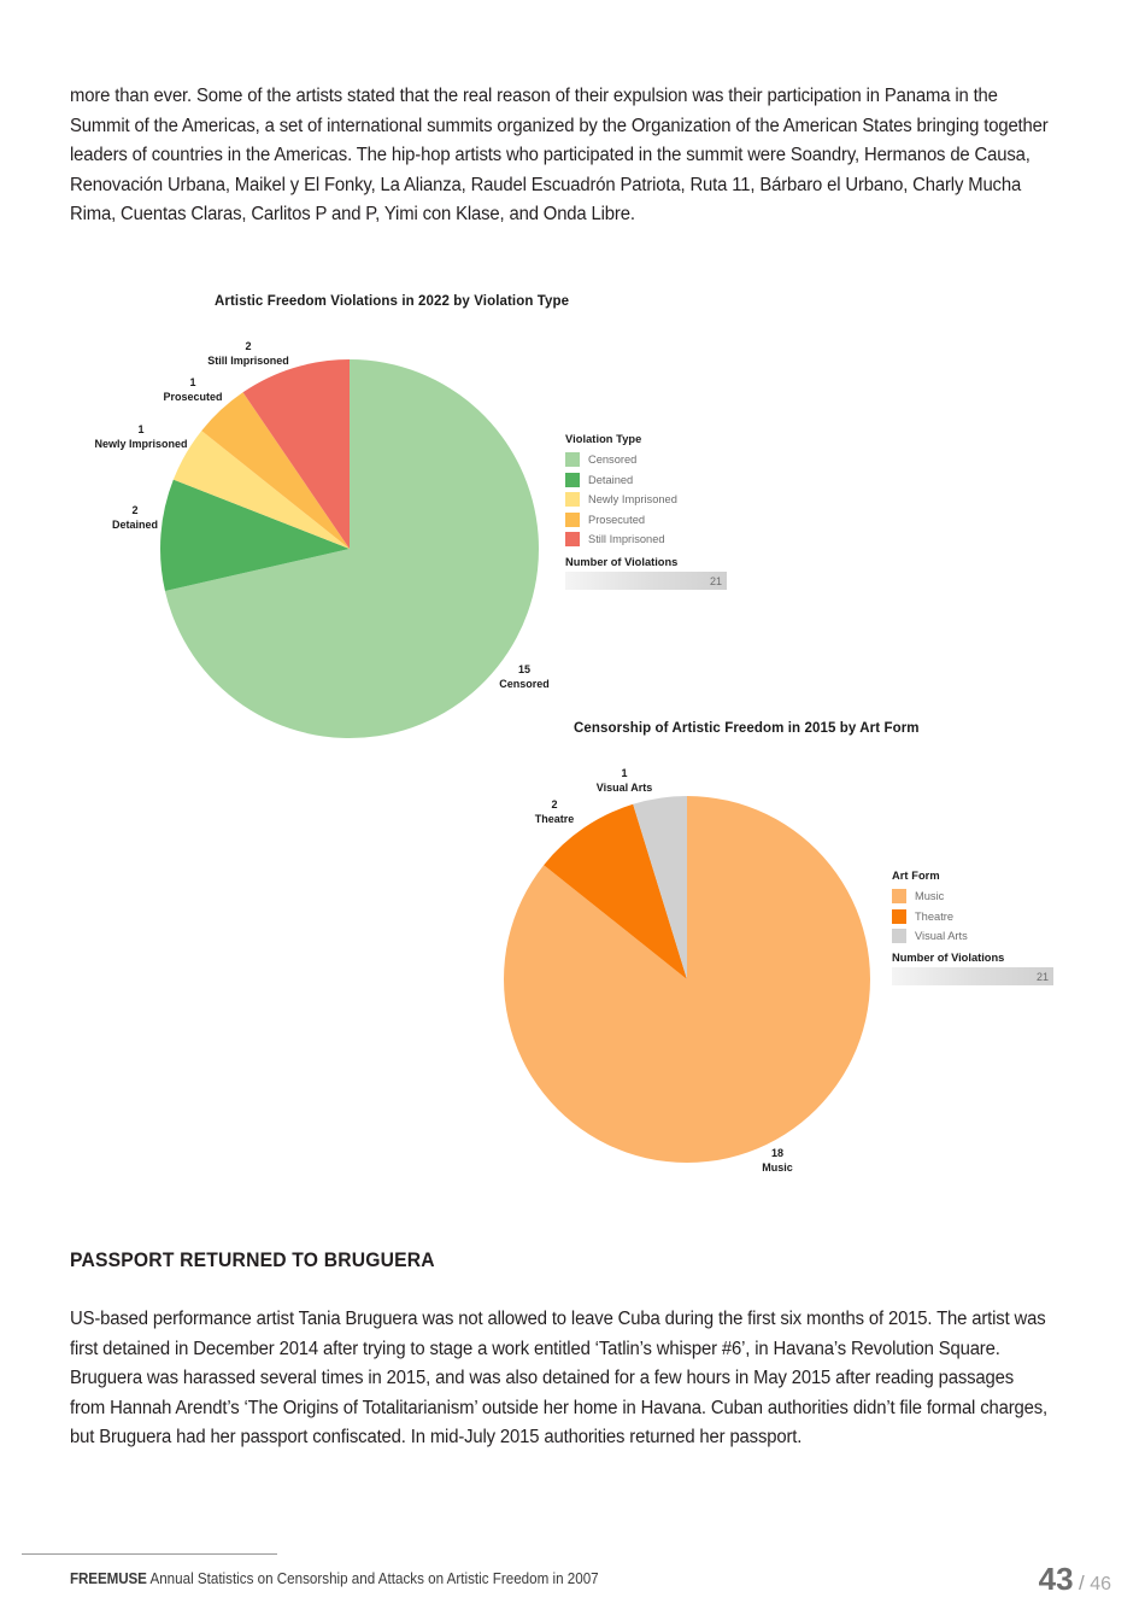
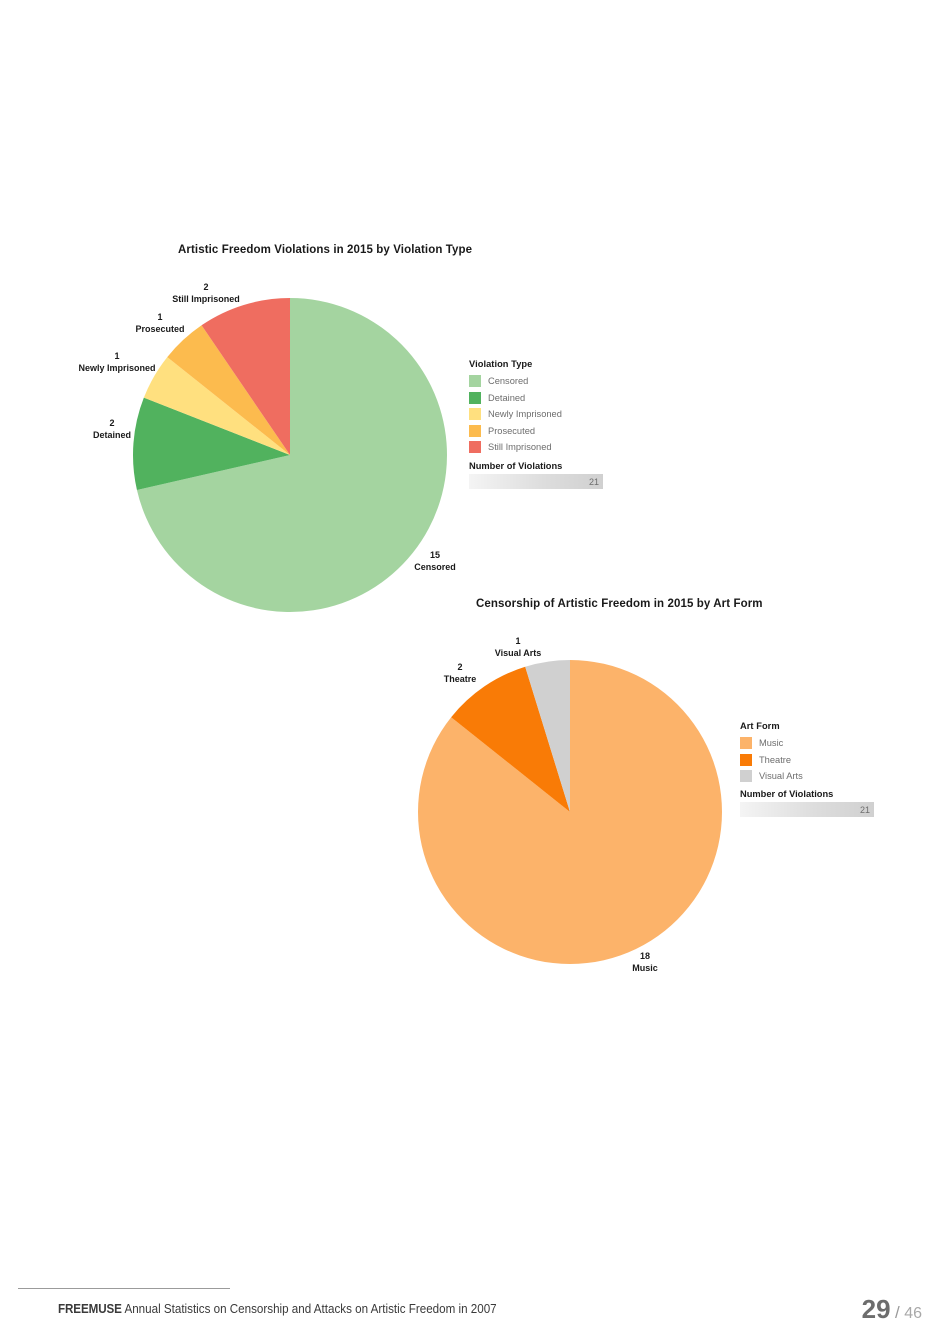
- more than ever. Some of the artists stated that the real reason of their expulsion was their participation in Panama in the Summit of the Americas, a set of international summits organized by the Organization of the American States bringing together leaders of countries in the Americas. The hip-hop artists who participated in the summit were Soandry, Hermanos de Causa, Renovación Urbana, Maikel y El Fonky, La Alianza, Raudel Escuadrón Patriota, Ruta 11, Bárbaro el Urbano, Charly Mucha Rima, Cuentas Claras, Carlitos P and P, Yimi con Klase, and Onda Libre.
- Artistic Freedom Violations in 2022 by Violation Type
+ Artistic Freedom Violations in 2015 by Violation Type
  2
  Still Imprisoned
  1
  Prosecuted
  1
  Newly Imprisoned
  2
  Detained
  15
  Censored
  Violation Type
  Censored
  Detained
  Newly Imprisoned
  Prosecuted
  Still Imprisoned
  Number of Violations
  21
  Censorship of Artistic Freedom in 2015 by Art Form
  1
  Visual Arts
  2
  Theatre
  18
  Music
  Art Form
  Music
  Theatre
  Visual Arts
  Number of Violations
  21
- PASSPORT RETURNED TO BRUGUERA
- US-based performance artist Tania Bruguera was not allowed to leave Cuba during the first six months of 2015. The artist was first detained in December 2014 after trying to stage a work entitled ‘Tatlin’s whisper #6’, in Havana’s Revolution Square. Bruguera was harassed several times in 2015, and was also detained for a few hours in May 2015 after reading passages from Hannah Arendt’s ‘The Origins of Totalitarianism’ outside her home in Havana. Cuban authorities didn’t file formal charges, but Bruguera had her passport confiscated. In mid-July 2015 authorities returned her passport.
  FREEMUSE Annual Statistics on Censorship and Attacks on Artistic Freedom in 2007
- 43 / 46
+ 29 / 46
